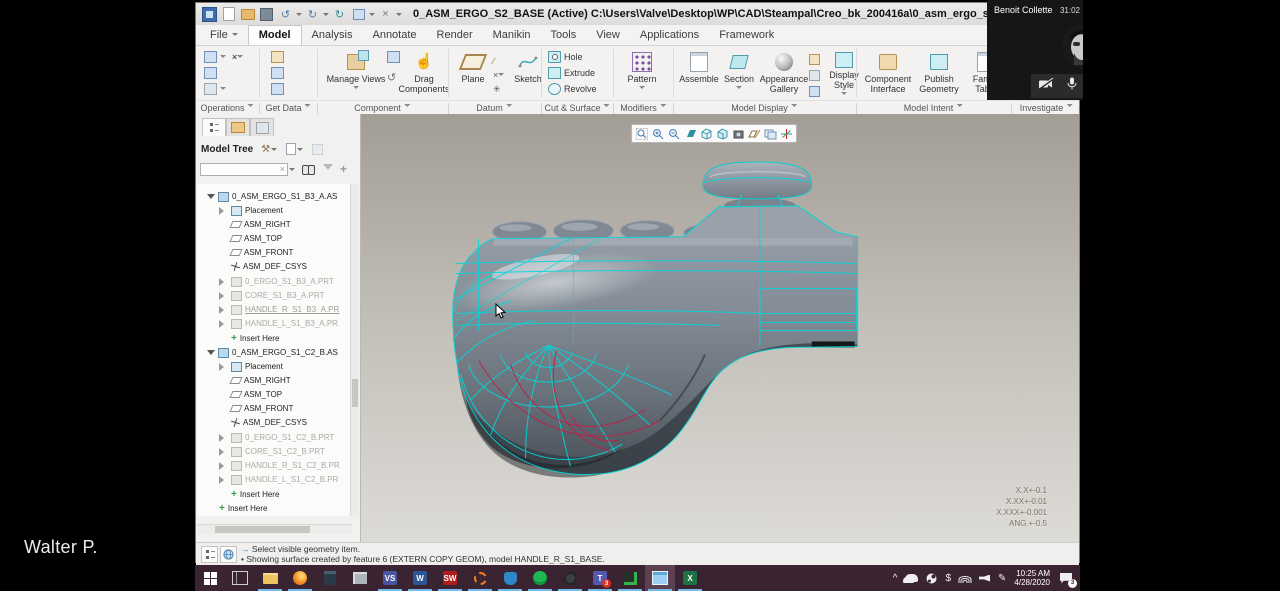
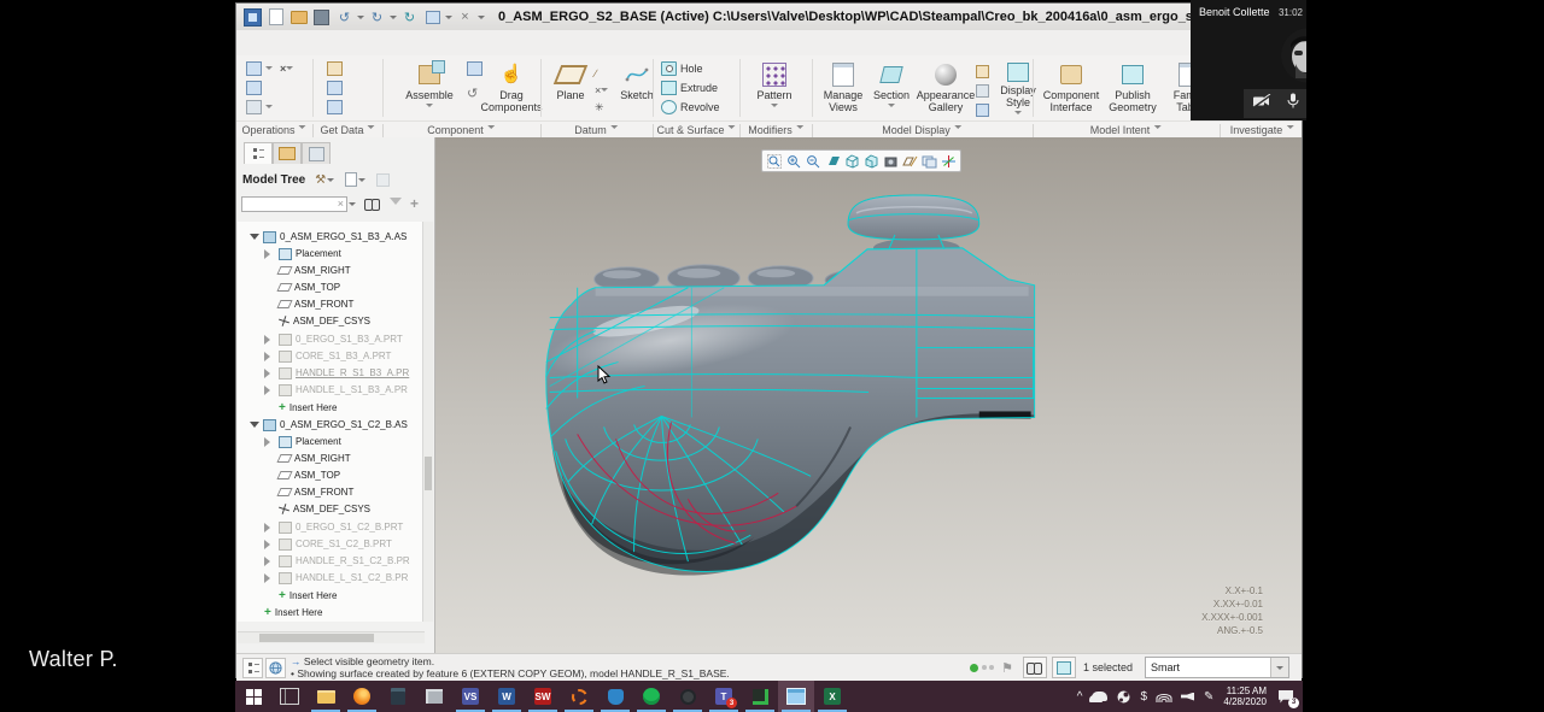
  ↺
  ↻
  ↻
  ×
  0_ASM_ERGO_S2_BASE (Active) C:\Users\Valve\Desktop\WP\CAD\Steampal\Creo_bk_200416a\0_asm_ergo_s
- File
- Model
- Analysis
- Annotate
- Render
- Manikin
- Tools
- View
- Applications
- Framework
  ×
- Manage Views
+ Assemble
  ↺
  ☝
  Drag Component
  Plane
  ∕
  ×
  ✳
  Sketch
  Hole
  Extrude
  Revolve
  Pattern
- Assemble
+ Manage Views
  Section
  Appearance Gallery
  Displa Style
  Component Interface
  Publish Geometry
  Operations
  Get Data
  Component
  Datum
  Cut & Surface
  Modifiers
  Model Display
  Model Intent
  Investigate
  Model Tree
  ⚒
  ×
  +
  0_ASM_ERGO_S1_B3_A.AS
  Placement
  ASM_RIGHT
  ASM_TOP
  ASM_FRONT
  ASM_DEF_CSYS
  0_ERGO_S1_B3_A.PRT
  CORE_S1_B3_A.PRT
  HANDLE_R_S1_B3_A.PR
  HANDLE_L_S1_B3_A.PR
  +
  Insert Here
  0_ASM_ERGO_S1_C2_B.AS
  Placement
  ASM_RIGHT
  ASM_TOP
  ASM_FRONT
  ASM_DEF_CSYS
  0_ERGO_S1_C2_B.PRT
  CORE_S1_C2_B.PRT
  HANDLE_R_S1_C2_B.PR
  HANDLE_L_S1_C2_B.PR
  +
  Insert Here
  +
  Insert Here
  X.X+-0.1
  X.XX+-0.01
  X.XXX+-0.001
  ANG.+-0.5
  → Select visible geometry item.
  • Showing surface created by feature 6 (EXTERN COPY GEOM), model HANDLE_R_S1_BASE.
+ ⚑
+ 1 selected
+ Smart
  VS
  W
  SW
  T
  X
  ^
  $
  ✎
- 10:25 AM
+ 11:25 AM
  4/28/2020
  Benoit Collette
  31:02
  Walter P.
